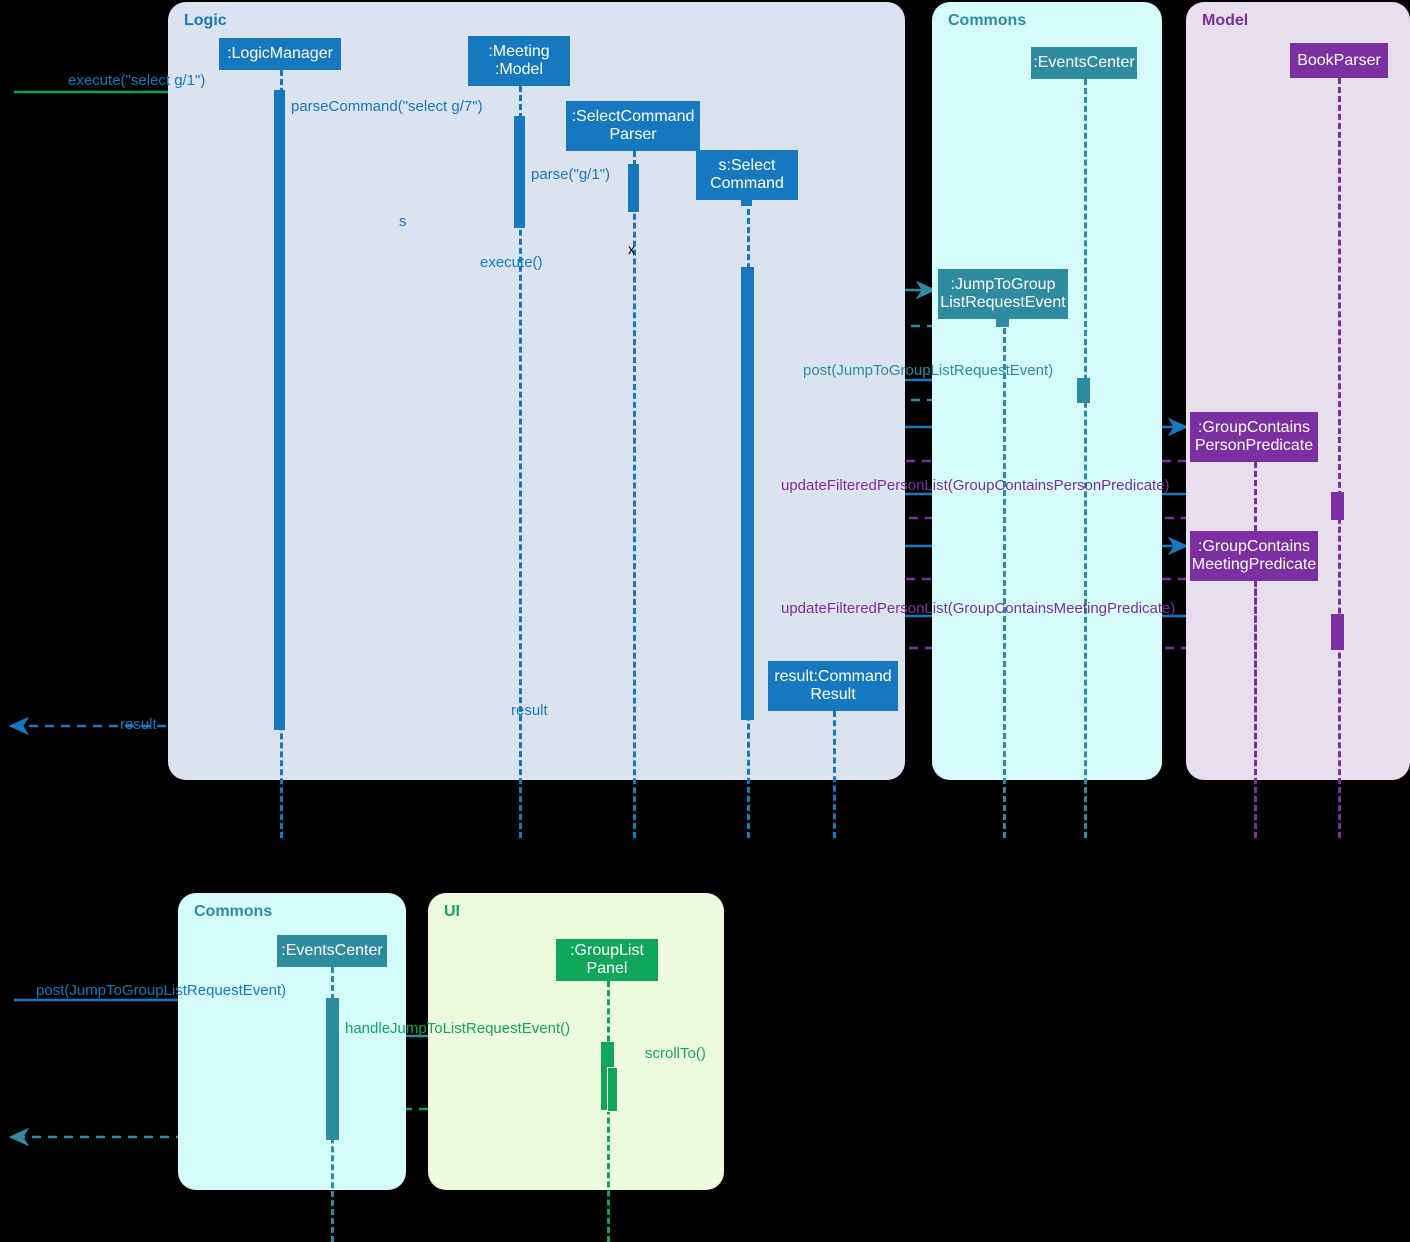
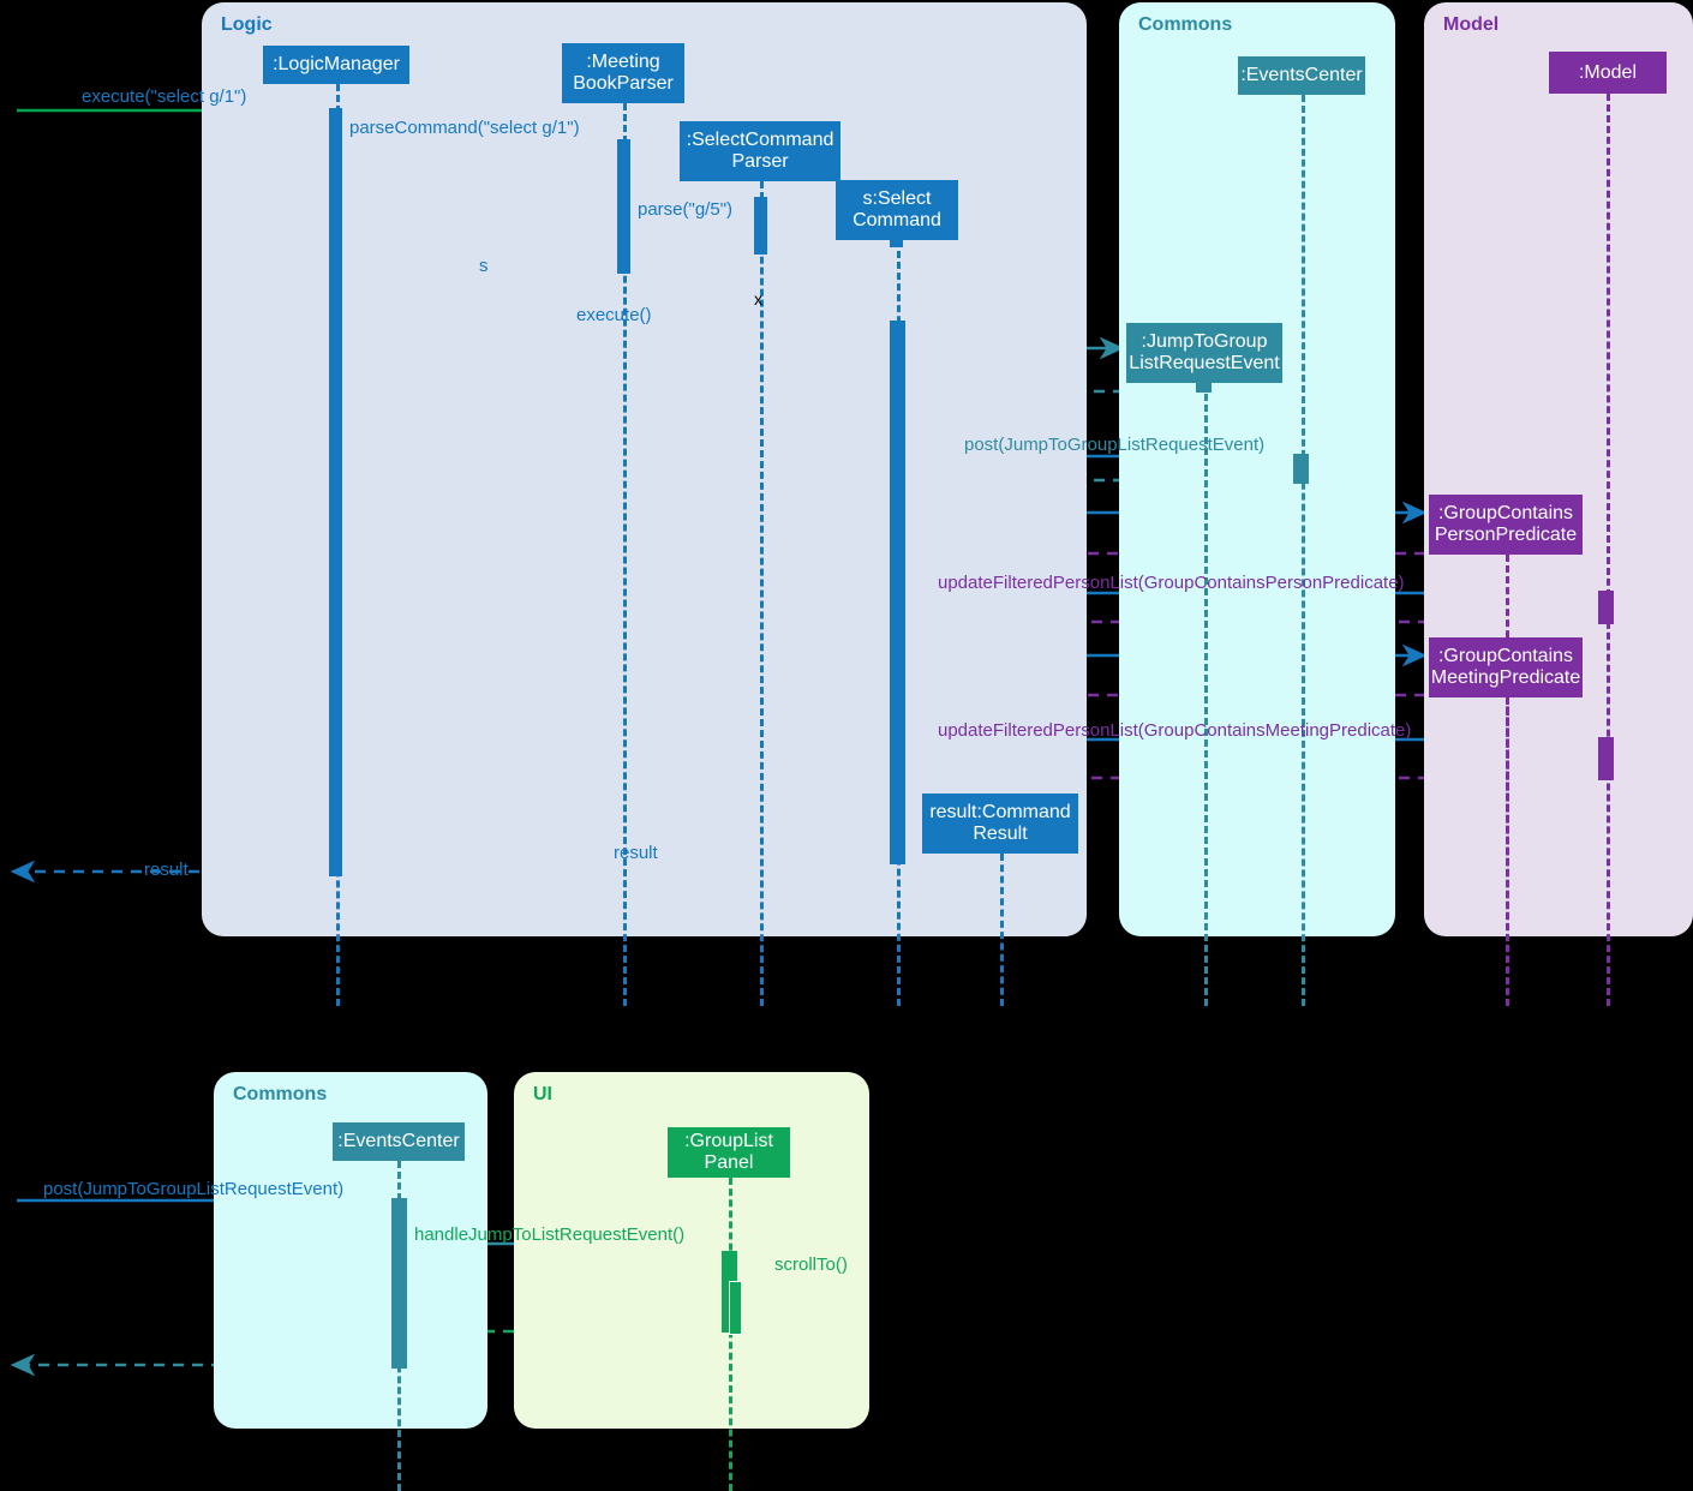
  Logic
  Commons
  Model
  execute("select g/1")
- parseCommand("select g/7")
+ parseCommand("select g/1")
- parse("g/1")
+ parse("g/5")
  s
  execute()
  post(JumpToGroupListRequestEvent)
  updateFilteredPersonList(GroupContainsPersonPredicate)
  updateFilteredPersonList(GroupContainsMeetingPredicate)
  result
  result
  :LogicManager
  :Meeting
- :Model
+ BookParser
  :SelectCommand
  Parser
  s:Select
  Command
  :EventsCenter
  :JumpToGroup
  ListRequestEvent
- BookParser
+ :Model
  :GroupContains
  PersonPredicate
  :GroupContains
  MeetingPredicate
  result:Command
  Result
  x
  Commons
  UI
  post(JumpToGroupListRequestEvent)
  handleJumpToListRequestEvent()
  scrollTo()
  :EventsCenter
  :GroupList
  Panel
